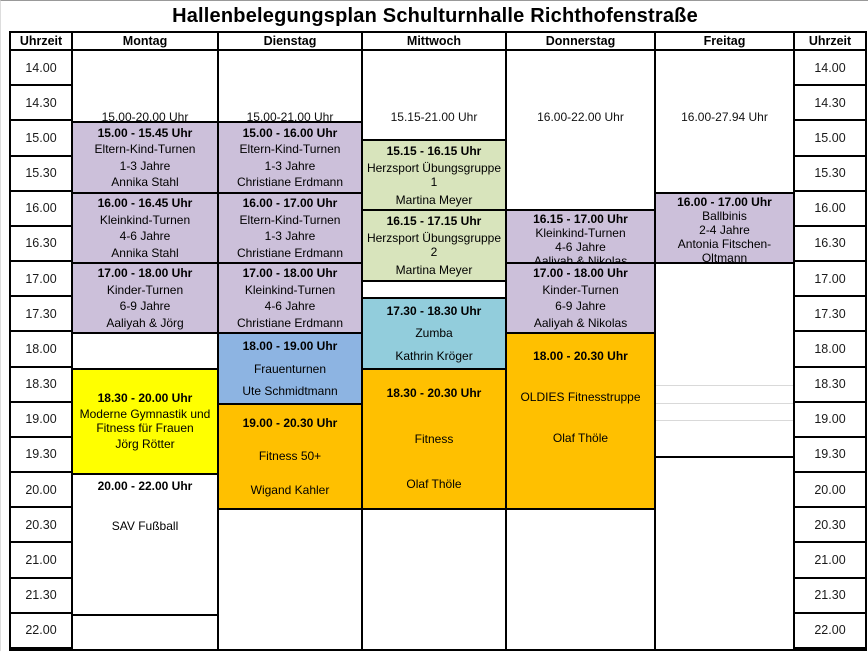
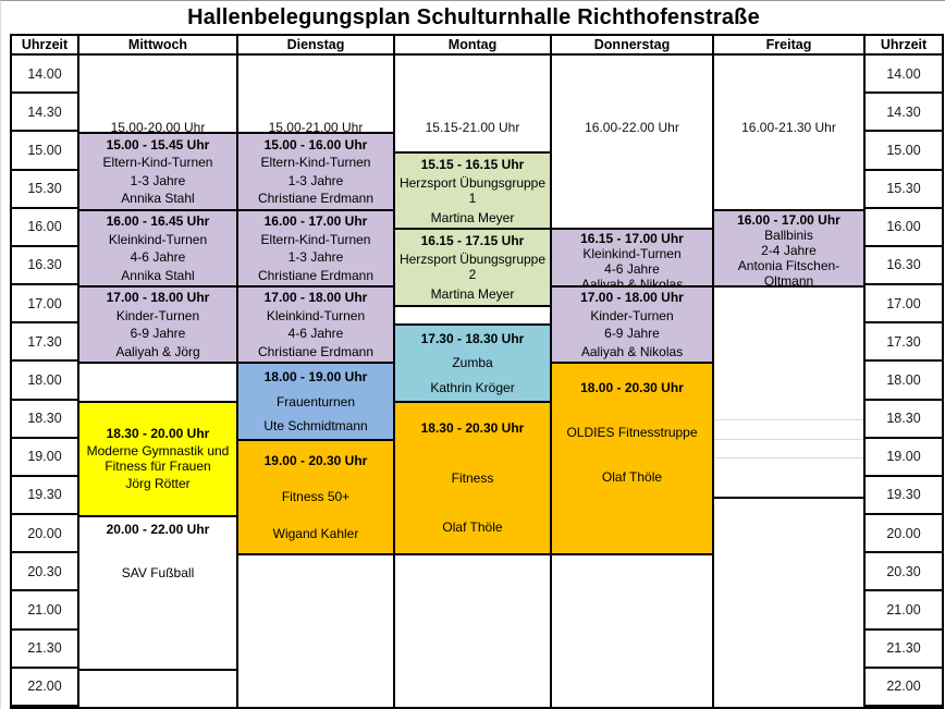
  Hallenbelegungsplan Schulturnhalle Richthofenstraße
  Uhrzeit
  14.00
  14.30
  15.00
  15.30
  16.00
  16.30
  17.00
  17.30
  18.00
  18.30
  19.00
  19.30
  20.00
  20.30
  21.00
  21.30
  22.00
- Montag
+ Mittwoch
  15.00-20.00 Uhr
  15.00 - 15.45 Uhr
  Eltern-Kind-Turnen
  1-3 Jahre
  Annika Stahl
  16.00 - 16.45 Uhr
  Kleinkind-Turnen
  4-6 Jahre
  Annika Stahl
  17.00 - 18.00 Uhr
  Kinder-Turnen
  6-9 Jahre
  Aaliyah & Jörg
  18.30 - 20.00 Uhr
  Moderne Gymnastik und Fitness für Frauen
  Jörg Rötter
  20.00 - 22.00 Uhr
  SAV Fußball
  Dienstag
  15.00-21.00 Uhr
  15.00 - 16.00 Uhr
  Eltern-Kind-Turnen
  1-3 Jahre
  Christiane Erdmann
  16.00 - 17.00 Uhr
  Eltern-Kind-Turnen
  1-3 Jahre
  Christiane Erdmann
  17.00 - 18.00 Uhr
  Kleinkind-Turnen
  4-6 Jahre
  Christiane Erdmann
  18.00 - 19.00 Uhr
  Frauenturnen
  Ute Schmidtmann
  19.00 - 20.30 Uhr
  Fitness 50+
  Wigand Kahler
- Mittwoch
+ Montag
  15.15-21.00 Uhr
  15.15 - 16.15 Uhr
  Herzsport Übungsgruppe 1
  Martina Meyer
  16.15 - 17.15 Uhr
  Herzsport Übungsgruppe 2
  Martina Meyer
  17.30 - 18.30 Uhr
  Zumba
  Kathrin Kröger
  18.30 - 20.30 Uhr
  Fitness
  Olaf Thöle
  Donnerstag
  16.00-22.00 Uhr
  16.15 - 17.00 Uhr
  Kleinkind-Turnen
  4-6 Jahre
  17.00 - 18.00 Uhr
  Kinder-Turnen
  6-9 Jahre
  Aaliyah & Nikolas
  18.00 - 20.30 Uhr
  OLDIES Fitnesstruppe
  Olaf Thöle
  Freitag
- 16.00-27.94 Uhr
+ 16.00-21.30 Uhr
  16.00 - 17.00 Uhr
  Ballbinis
  2-4 Jahre
  Antonia Fitschen-Oltmann
  Uhrzeit
  14.00
  14.30
  15.00
  15.30
  16.00
  16.30
  17.00
  17.30
  18.00
  18.30
  19.00
  19.30
  20.00
  20.30
  21.00
  21.30
  22.00
